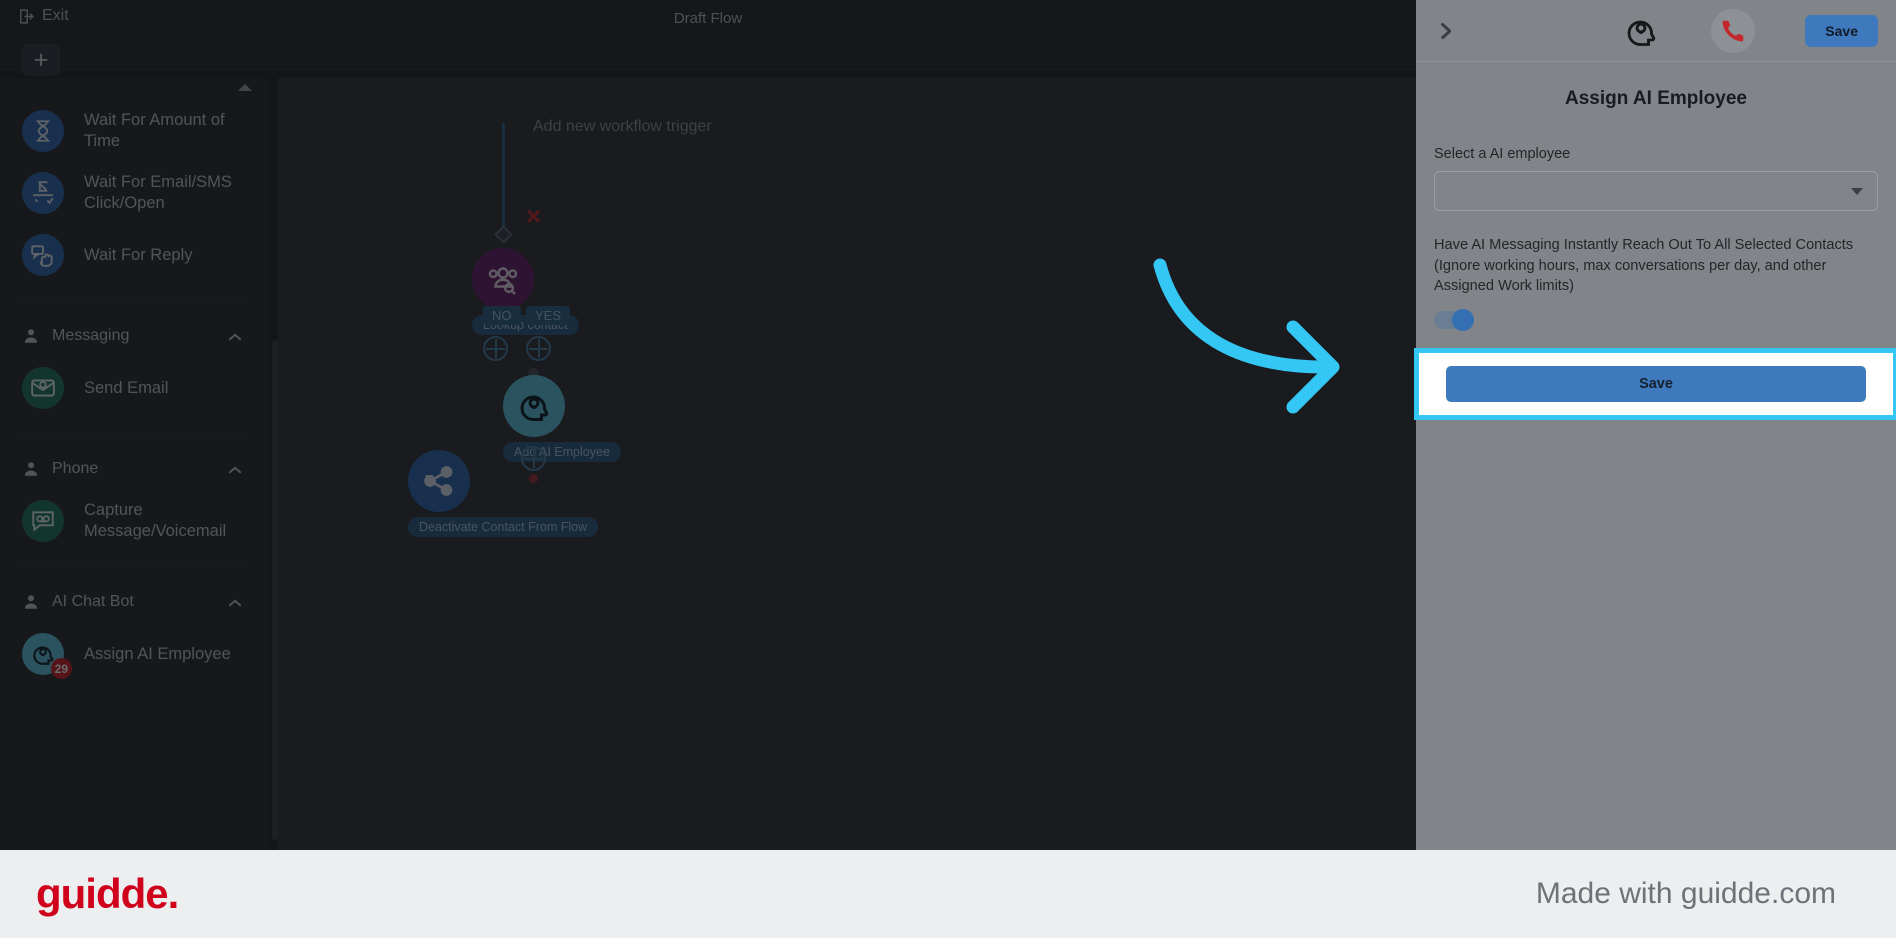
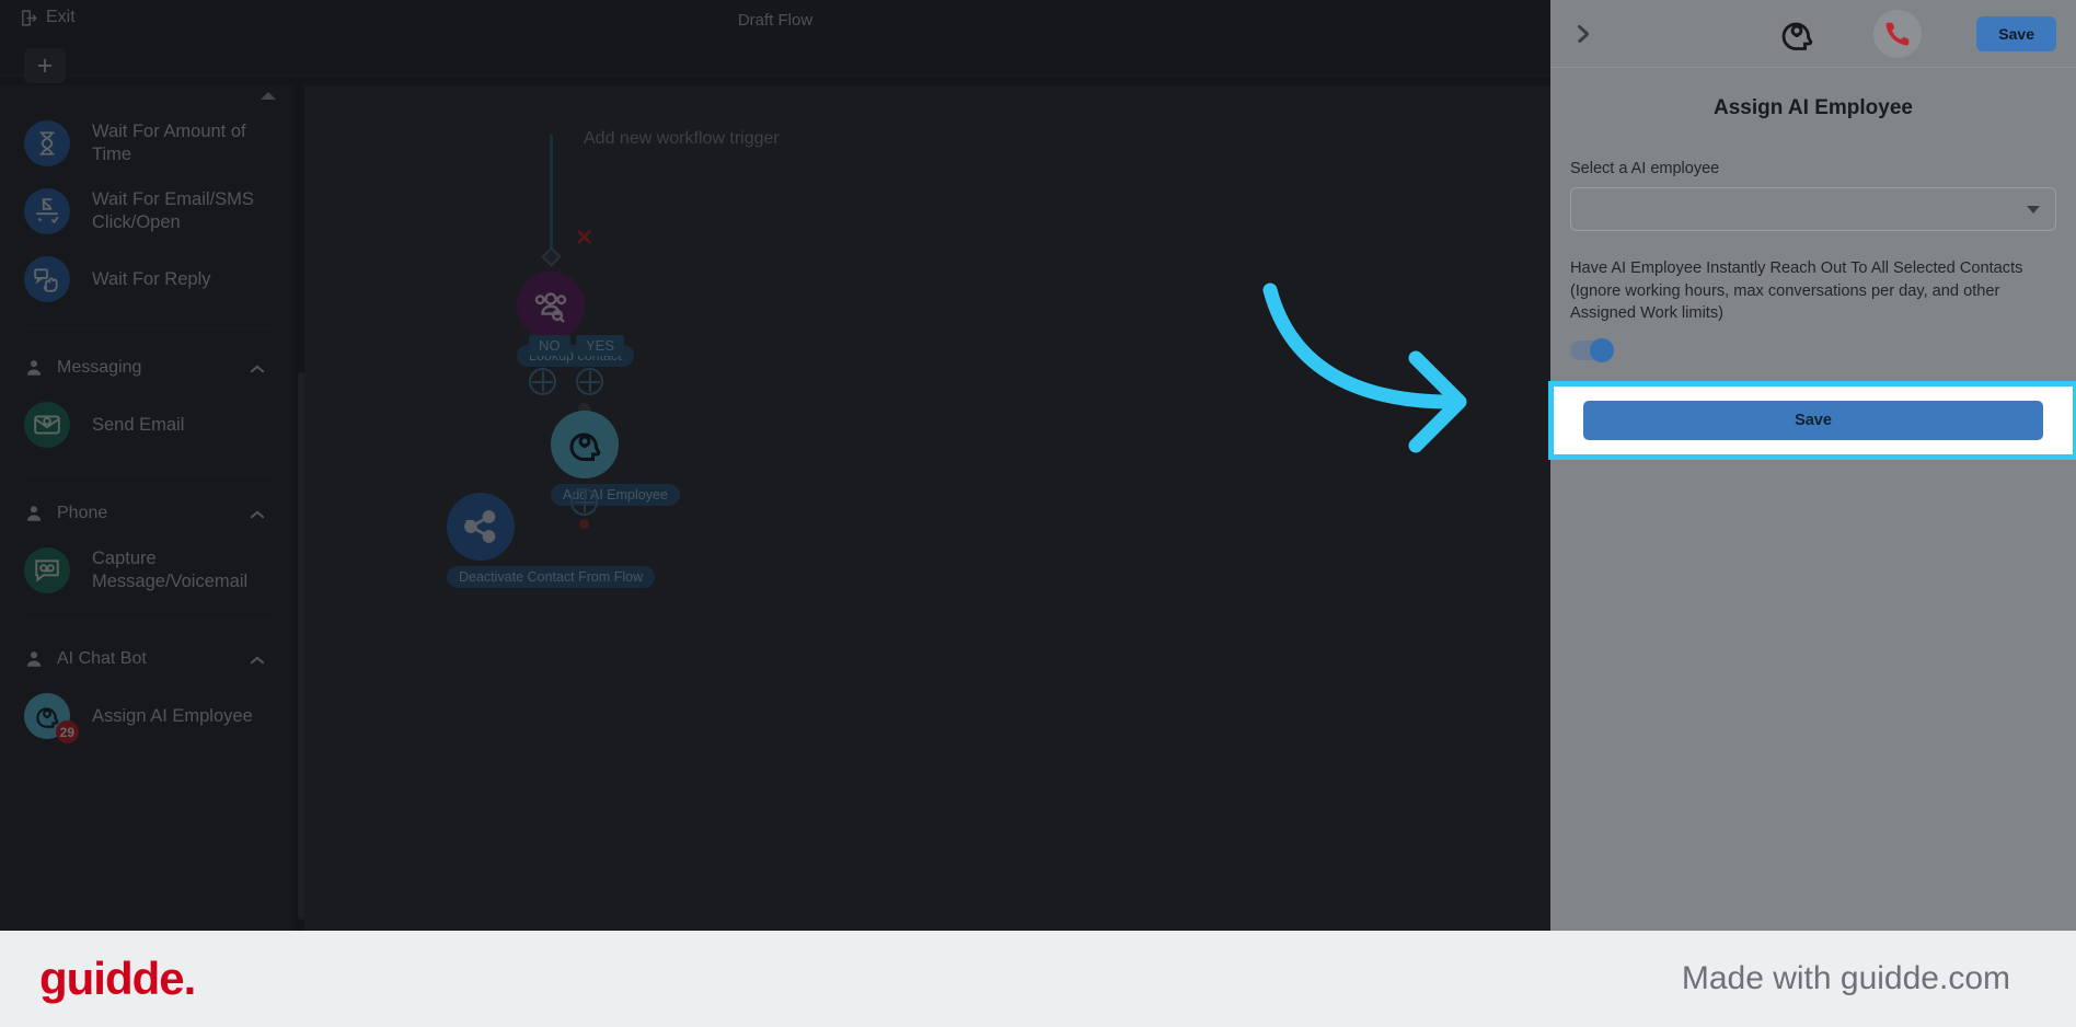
  Exit
  Draft Flow
  +
  Wait For Amount of Time
  Wait For Email/SMS Click/Open
  Wait For Reply
  Messaging
  Send Email
  Phone
  Capture Message/Voicemail
  AI Chat Bot
  29
  Assign AI Employee
  Add new workflow trigger
  ×
  Lookup contact
  NO
  YES
  AI Employee
  Deactivate Contact From Flow
  Save
  Assign AI Employee
  Select a AI employee
- Have AI Messaging Instantly Reach Out To All Selected Contacts (Ignore working hours, max conversations per day, and other Assigned Work limits)
+ Have AI Employee Instantly Reach Out To All Selected Contacts (Ignore working hours, max conversations per day, and other Assigned Work limits)
  Save
  guidde.
  Made with guidde.com
